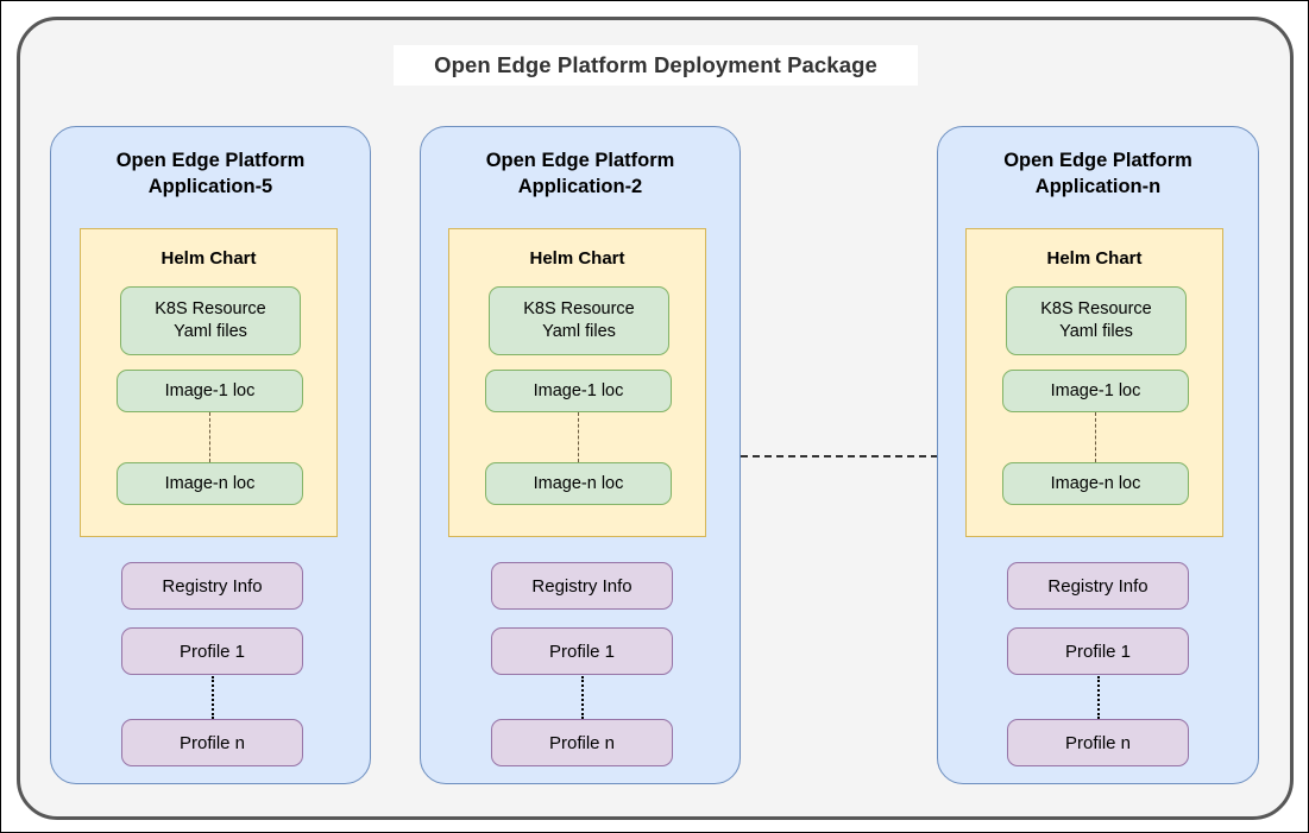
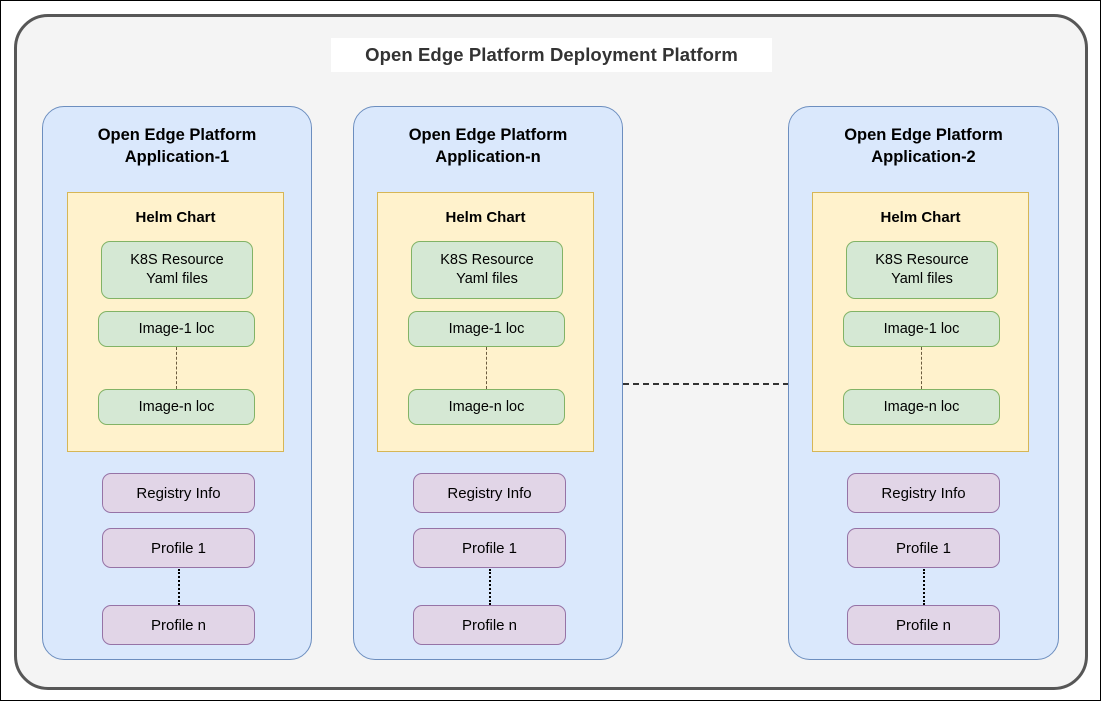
- Open Edge Platform Deployment Package
+ Open Edge Platform Deployment Platform
  Open Edge Platform
- Application-5
+ Application-1
  Helm Chart
  K8S Resource
  Yaml files
  Image-1 loc
  Image-n loc
  Registry Info
  Profile 1
  Profile n
  Open Edge Platform
- Application-2
+ Application-n
  Helm Chart
  K8S Resource
  Yaml files
  Image-1 loc
  Image-n loc
  Registry Info
  Profile 1
  Profile n
  Open Edge Platform
- Application-n
+ Application-2
  Helm Chart
  K8S Resource
  Yaml files
  Image-1 loc
  Image-n loc
  Registry Info
  Profile 1
  Profile n
